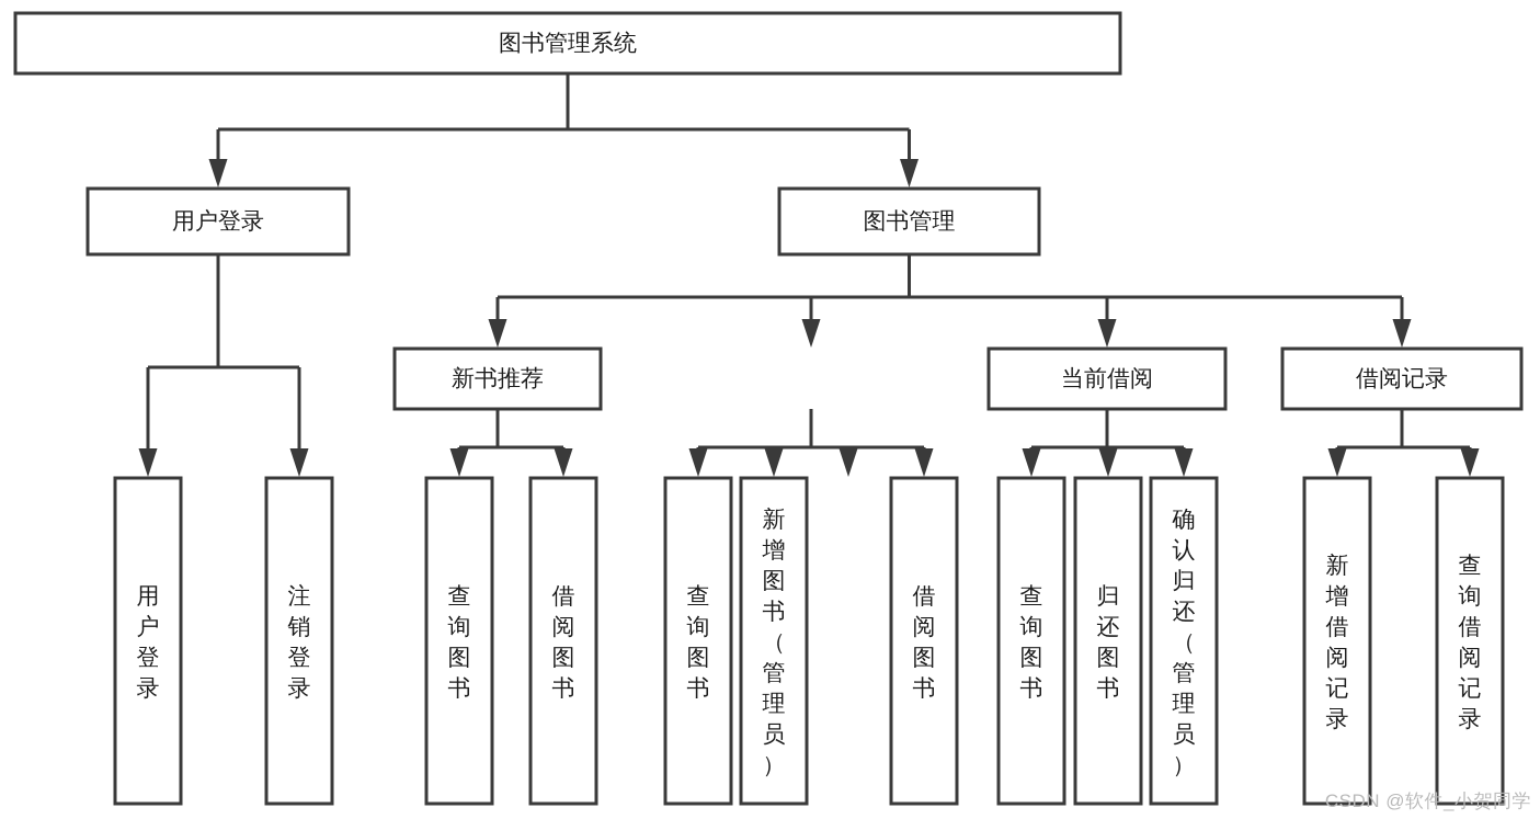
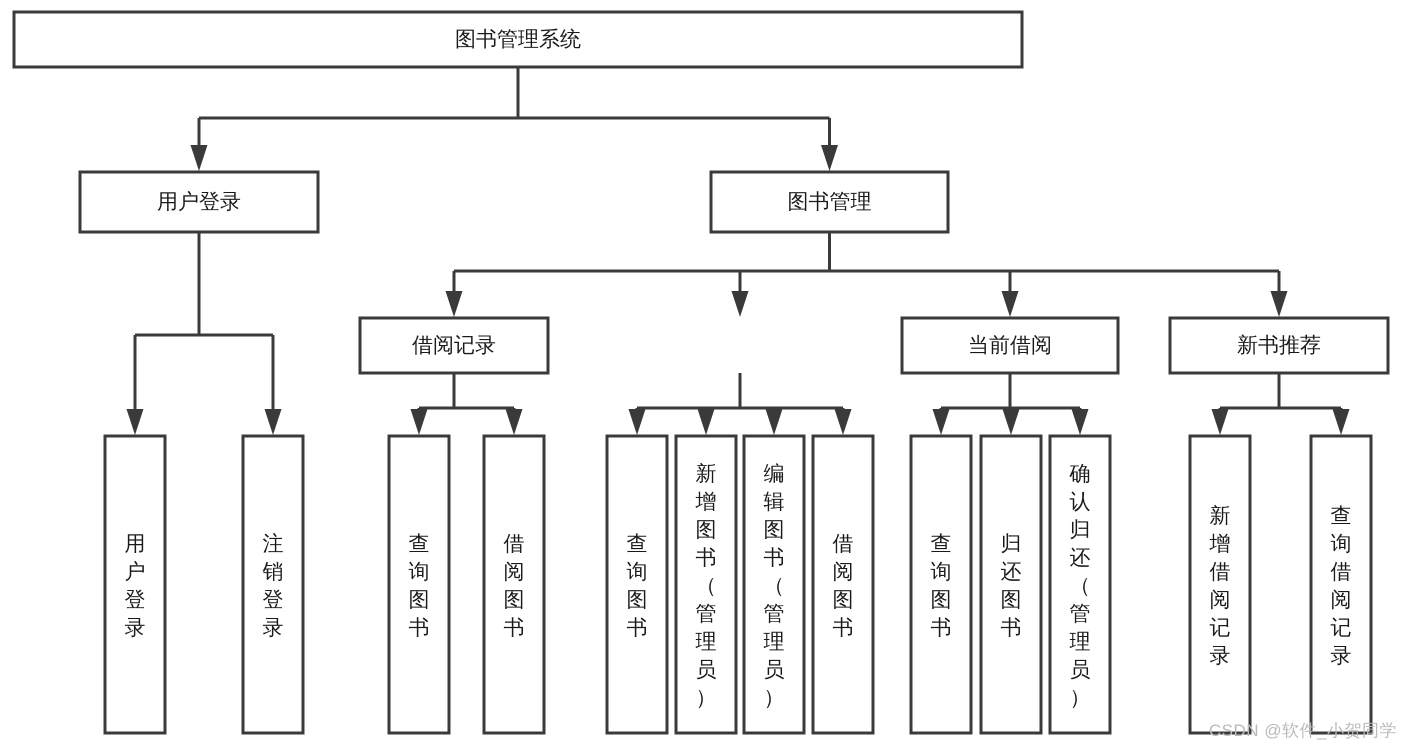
  图书管理系统
  用户登录
  图书管理
- 新书推荐
+ 借阅记录
  当前借阅
- 借阅记录
+ 新书推荐
  用户登录
  注销登录
  查询图书
  借阅图书
  查询图书
  新增图书（管理员）
+ 编辑图书（管理员）
  借阅图书
  查询图书
  归还图书
  确认归还（管理员）
  新增借阅记录
  查询借阅记录
  CSDN @软件_小贺同学
